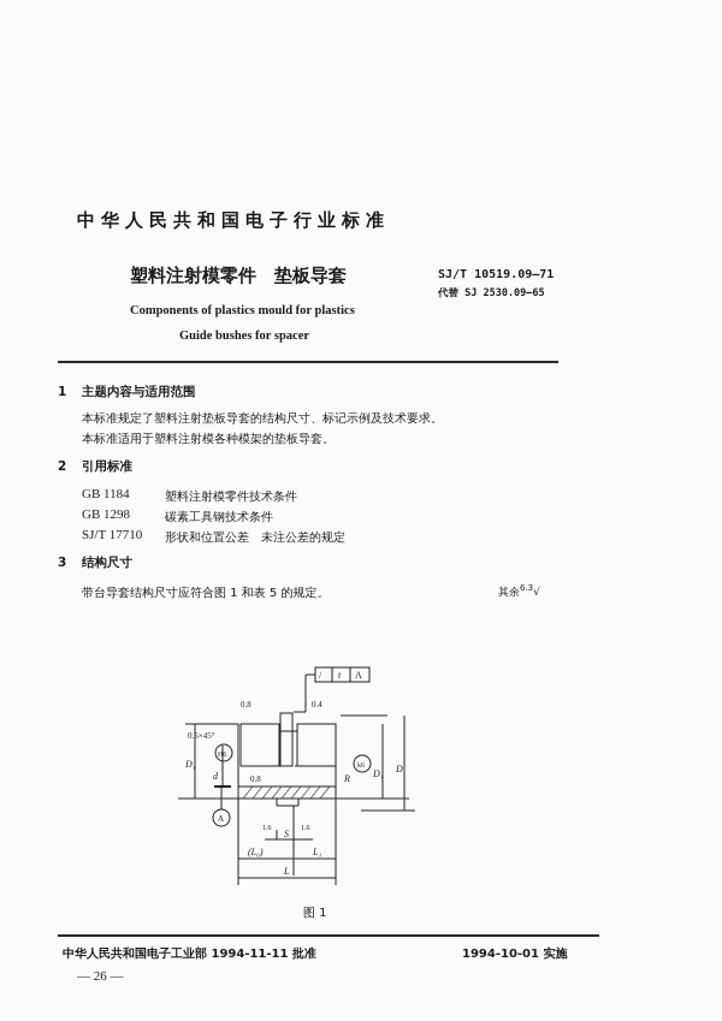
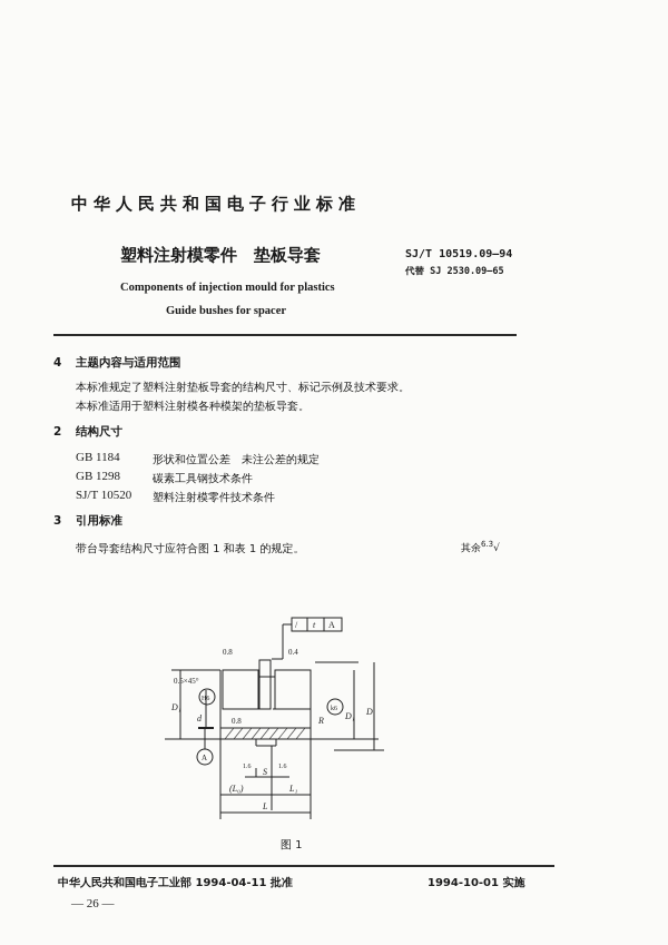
  中华人民共和国电子行业标准
  塑料注射模零件 垫板导套
- SJ/T 10519.09—71
+ SJ/T 10519.09—94
  代替 SJ 2530.09—65
- Components of plastics mould for plastics
+ Components of injection mould for plastics
  Guide bushes for spacer
- 1 主题内容与适用范围
+ 4 主题内容与适用范围
  本标准规定了塑料注射垫板导套的结构尺寸、标记示例及技术要求。
  本标准适用于塑料注射模各种模架的垫板导套。
- 2 引用标准
+ 2 结构尺寸
  GB 1184
- 塑料注射模零件技术条件
+ 形状和位置公差 未注公差的规定
  GB 1298
  碳素工具钢技术条件
- SJ/T 17710
+ SJ/T 10520
- 形状和位置公差 未注公差的规定
+ 塑料注射模零件技术条件
- 3 结构尺寸
+ 3 引用标准
- 带台导套结构尺寸应符合图 1 和表 5 的规定。
+ 带台导套结构尺寸应符合图 1 和表 1 的规定。
  其余6.3√
  /
  t
  A
  0.5×45°
  0.8
  0.4
  0.8
  D₁
  d
  D₁
  D
  R
  A
  S
  (L₀)
  L₁
  L
  图 1
- 中华人民共和国电子工业部 1994-11-11 批准
+ 中华人民共和国电子工业部 1994-04-11 批准
  1994-10-01 实施
  — 26 —
